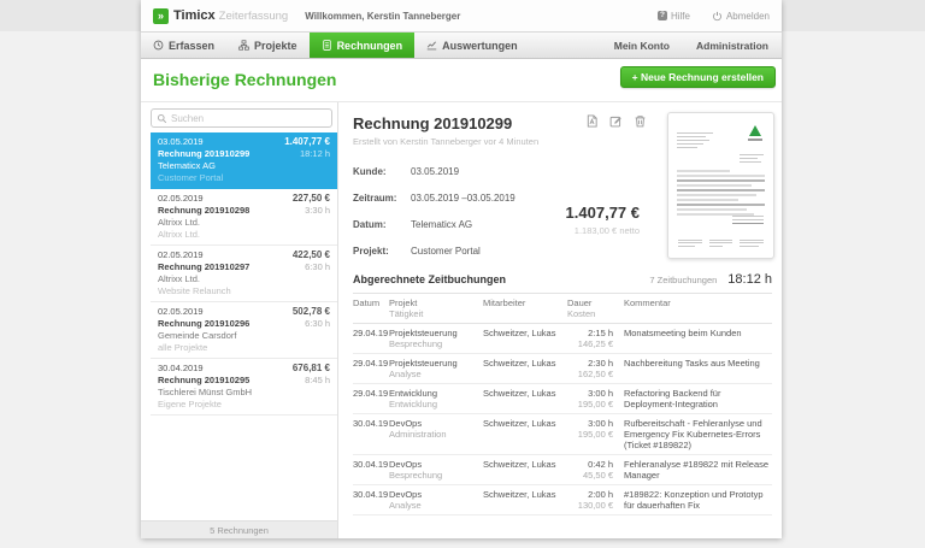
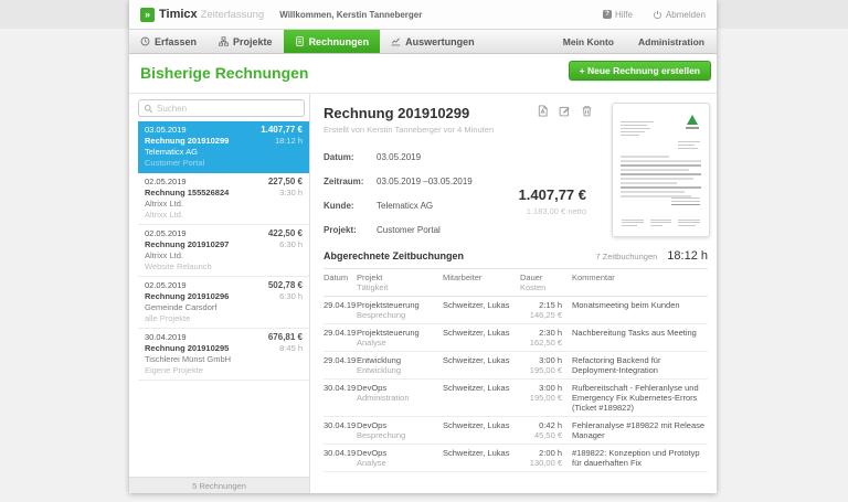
  Timicx
  Zeiterfassung
  Willkommen, Kerstin Tanneberger
  Hilfe
  Abmelden
  Erfassen
  Projekte
  Rechnungen
  Auswertungen
  Mein Konto
  Administration
  Bisherige Rechnungen
  + Neue Rechnung erstellen
  Suchen
  03.05.2019
  Rechnung 201910299
  Telematicx AG
  Customer Portal
  1.407,77 €
  18:12 h
  02.05.2019
- Rechnung 201910298
+ Rechnung 155526824
  Altrixx Ltd.
  Altrixx Ltd.
  227,50 €
  3:30 h
  02.05.2019
  Rechnung 201910297
  Altrixx Ltd.
  Website Relaunch
  422,50 €
  6:30 h
  02.05.2019
  Rechnung 201910296
  Gemeinde Carsdorf
  alle Projekte
  502,78 €
  6:30 h
  30.04.2019
  Rechnung 201910295
  Tischlerei Münst GmbH
  Eigene Projekte
  676,81 €
  8:45 h
  5 Rechnungen
  Rechnung 201910299
  Erstellt von Kerstin Tanneberger vor 4 Minuten
- Kunde:
+ Datum:
  03.05.2019
  Zeitraum:
  03.05.2019 –03.05.2019
- Datum:
+ Kunde:
  Telematicx AG
  Projekt:
  Customer Portal
  1.407,77 €
  1.183,00 € netto
  Abgerechnete Zeitbuchungen
  7 Zeitbuchungen
  18:12 h
  Datum	Projekt Tätigkeit	Mitarbeiter	Dauer Kosten	Kommentar
  29.04.19	ProjektsteuerungBesprechung	Schweitzer, Lukas	2:15 h146,25 €	Monatsmeeting beim Kunden
  29.04.19	ProjektsteuerungAnalyse	Schweitzer, Lukas	2:30 h162,50 €	Nachbereitung Tasks aus Meeting
  29.04.19	EntwicklungEntwicklung	Schweitzer, Lukas	3:00 h195,00 €	Refactoring Backend für Deployment-Integration
  30.04.19	DevOpsAdministration	Schweitzer, Lukas	3:00 h195,00 €	Rufbereitschaft - Fehleranlyse und Emergency Fix Kubernetes-Errors (Ticket #189822)
  30.04.19	DevOpsBesprechung	Schweitzer, Lukas	0:42 h45,50 €	Fehleranalyse #189822 mit Release Manager
  30.04.19	DevOpsAnalyse	Schweitzer, Lukas	2:00 h130,00 €	#189822: Konzeption und Prototyp für dauerhaften Fix
